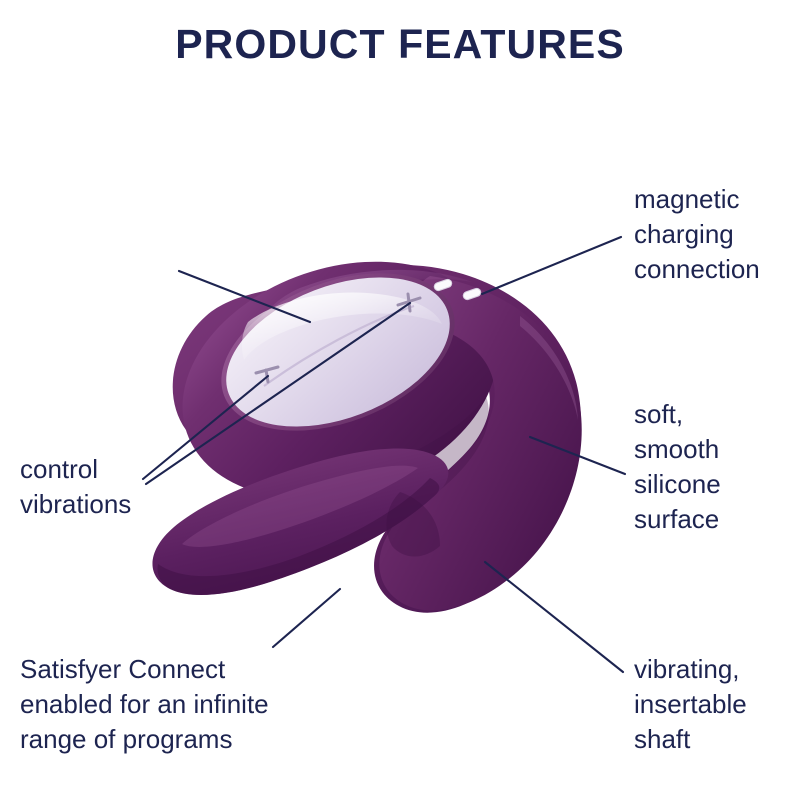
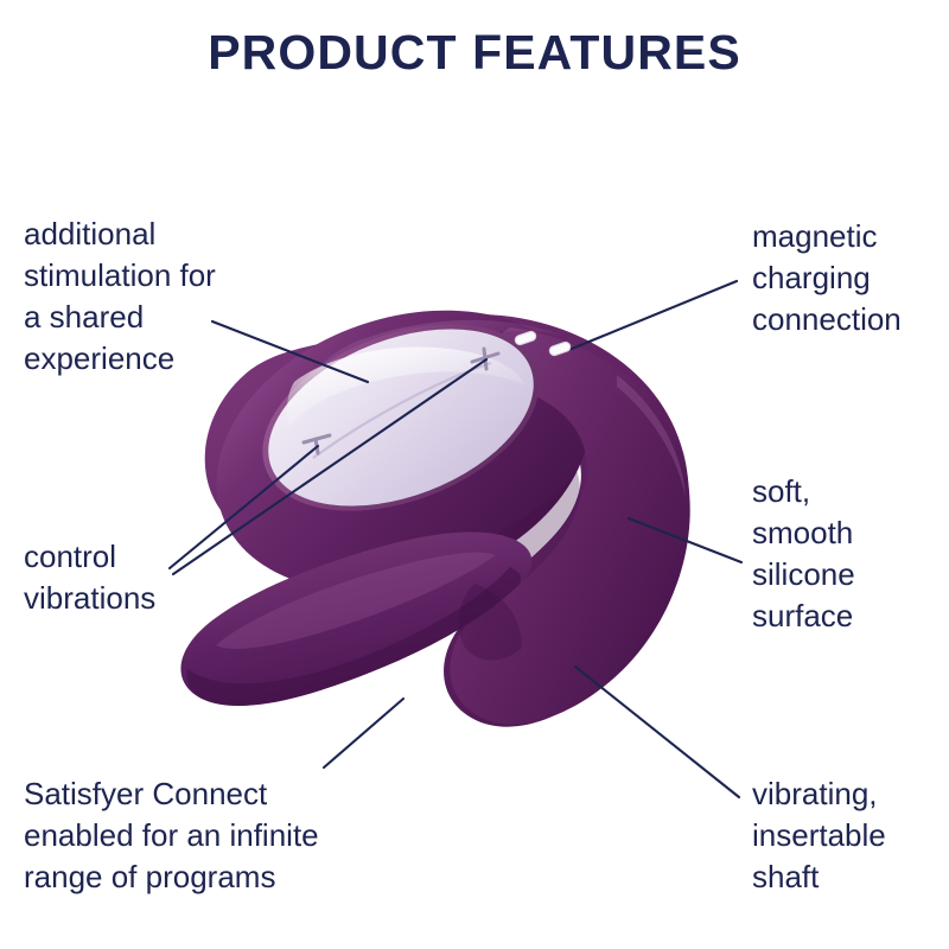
  PRODUCT FEATURES
+ additional
+ stimulation for
+ a shared
+ experience
  control
  vibrations
  Satisfyer Connect
  enabled for an infinite
  range of programs
  magnetic
  charging
  connection
  soft,
  smooth
  silicone
  surface
  vibrating,
  insertable
  shaft
